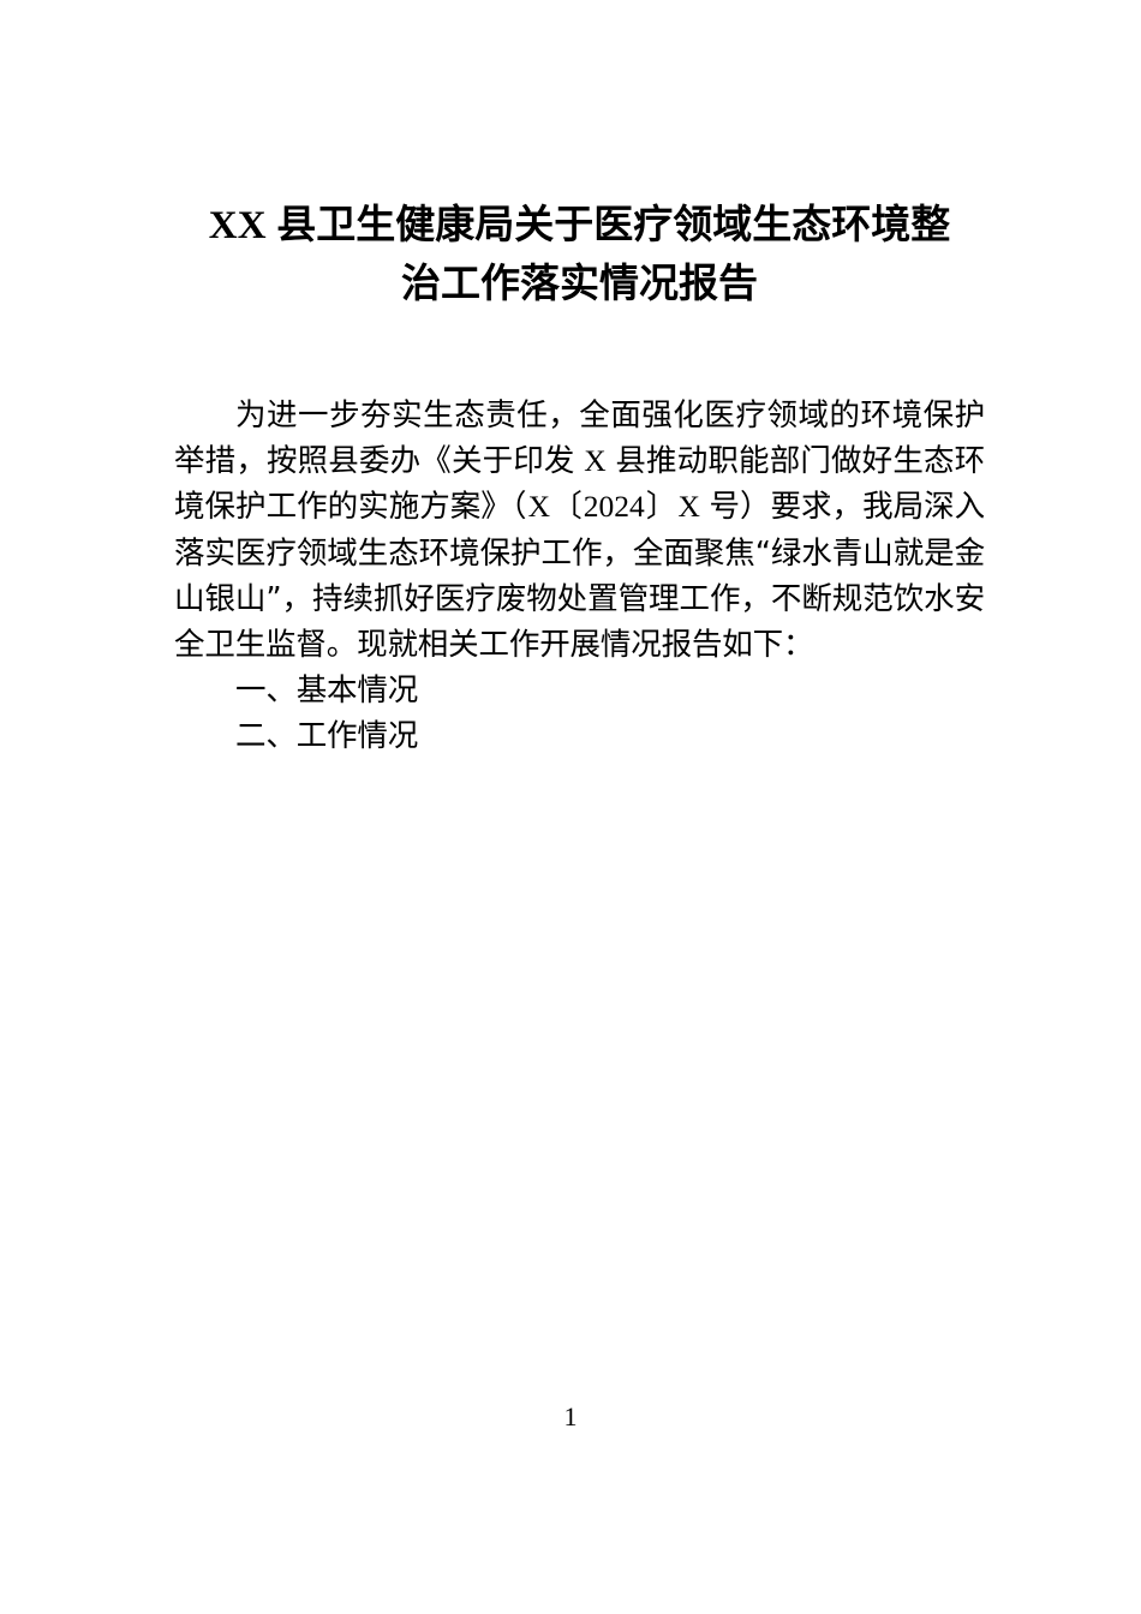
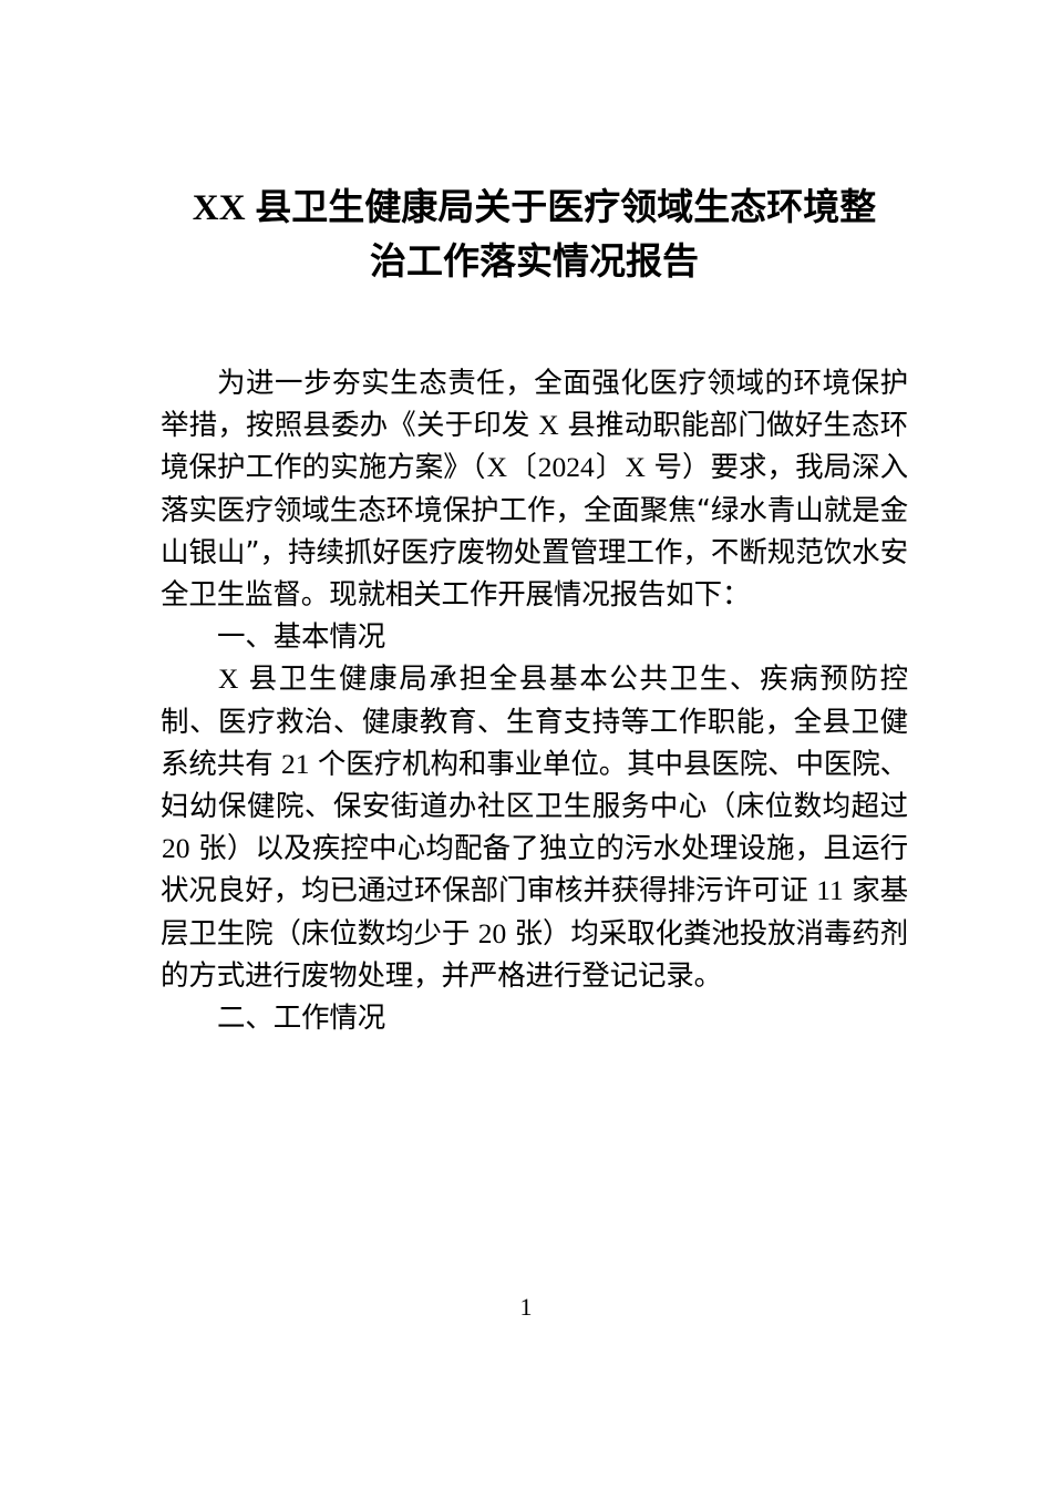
  XX 县卫生健康局关于医疗领域生态环境整
  治工作落实情况报告
  为进一步夯实生态责任，全面强化医疗领域的环境保护举措，按照县委办《关于印发 X 县推动职能部门做好生态环境保护工作的实施方案》（X〔2024〕X 号）要求，我局深入落实医疗领域生态环境保护工作，全面聚焦“绿水青山就是金山银山”，持续抓好医疗废物处置管理工作，不断规范饮水安全卫生监督。现就相关工作开展情况报告如下：
  一、基本情况
+ X 县卫生健康局承担全县基本公共卫生、疾病预防控制、医疗救治、健康教育、生育支持等工作职能，全县卫健系统共有 21 个医疗机构和事业单位。其中县医院、中医院、妇幼保健院、保安街道办社区卫生服务中心（床位数均超过 20 张）以及疾控中心均配备了独立的污水处理设施，且运行状况良好，均已通过环保部门审核并获得排污许可证 11 家基层卫生院（床位数均少于 20 张）均采取化粪池投放消毒药剂的方式进行废物处理，并严格进行登记记录。
  二、工作情况
  1
